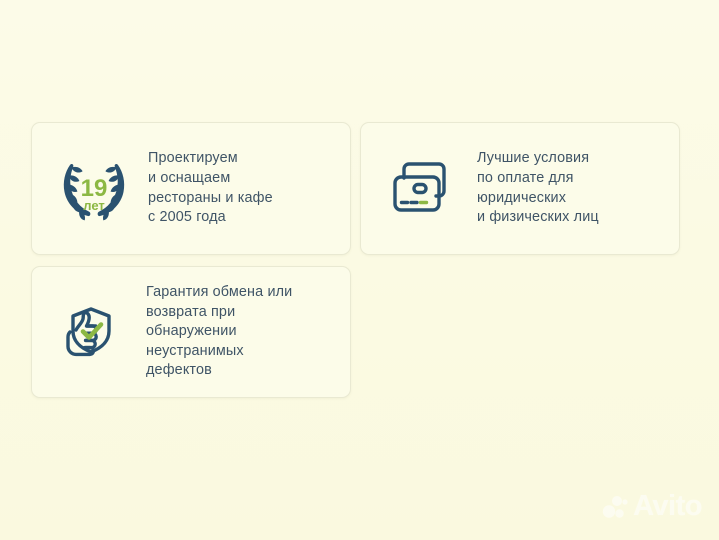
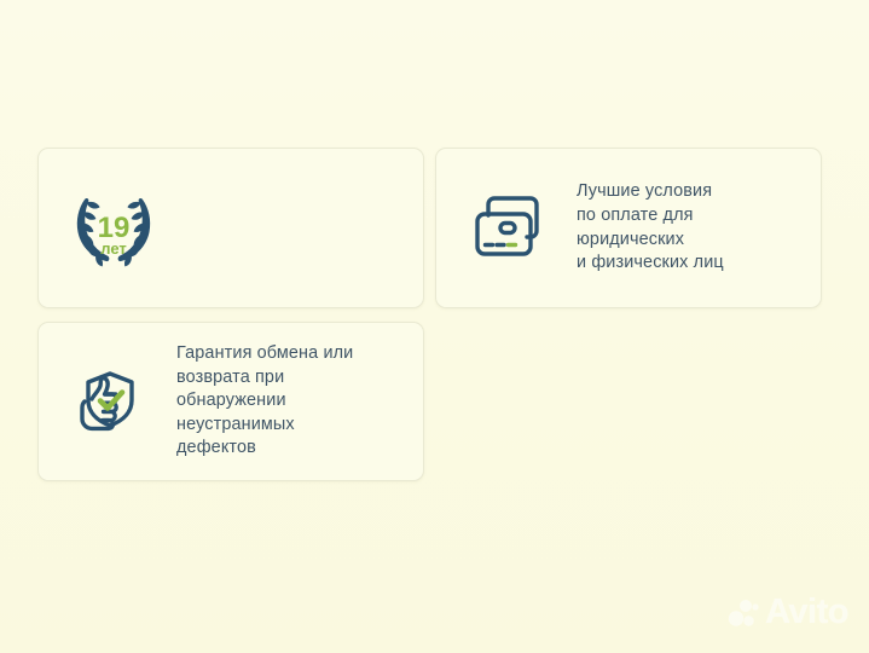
  19
  лет
- Проектируем
- и оснащаем
- рестораны и кафе
- с 2005 года
  Лучшие условия
  по оплате для
  юридических
  и физических лиц
  Гарантия обмена или
  возврата при
  обнаружении
  неустранимых
  дефектов
